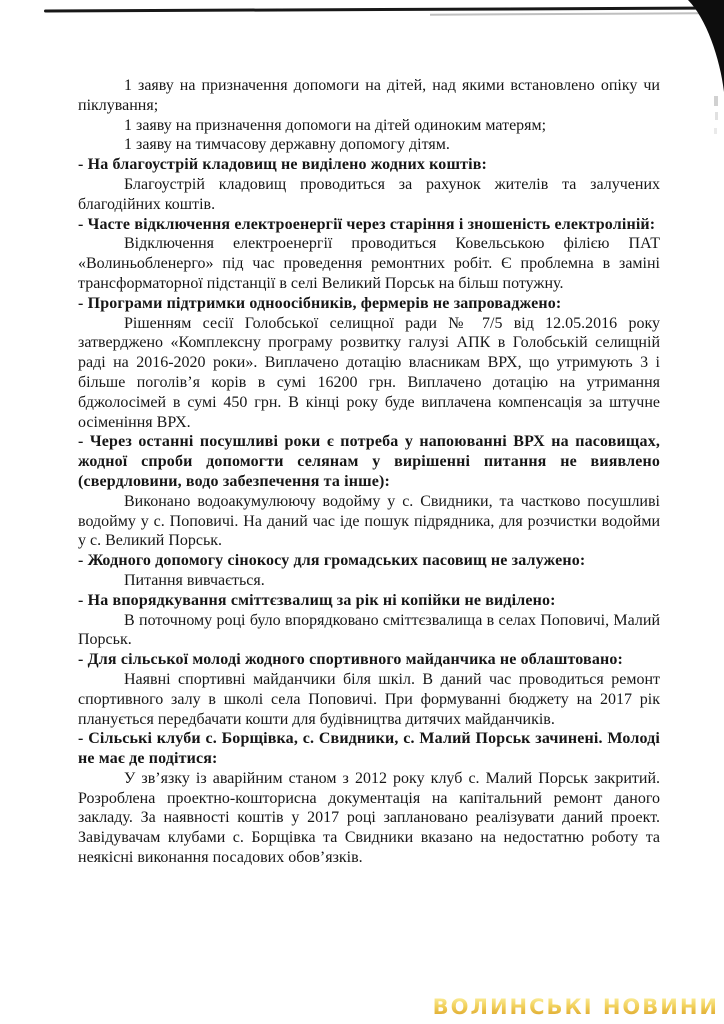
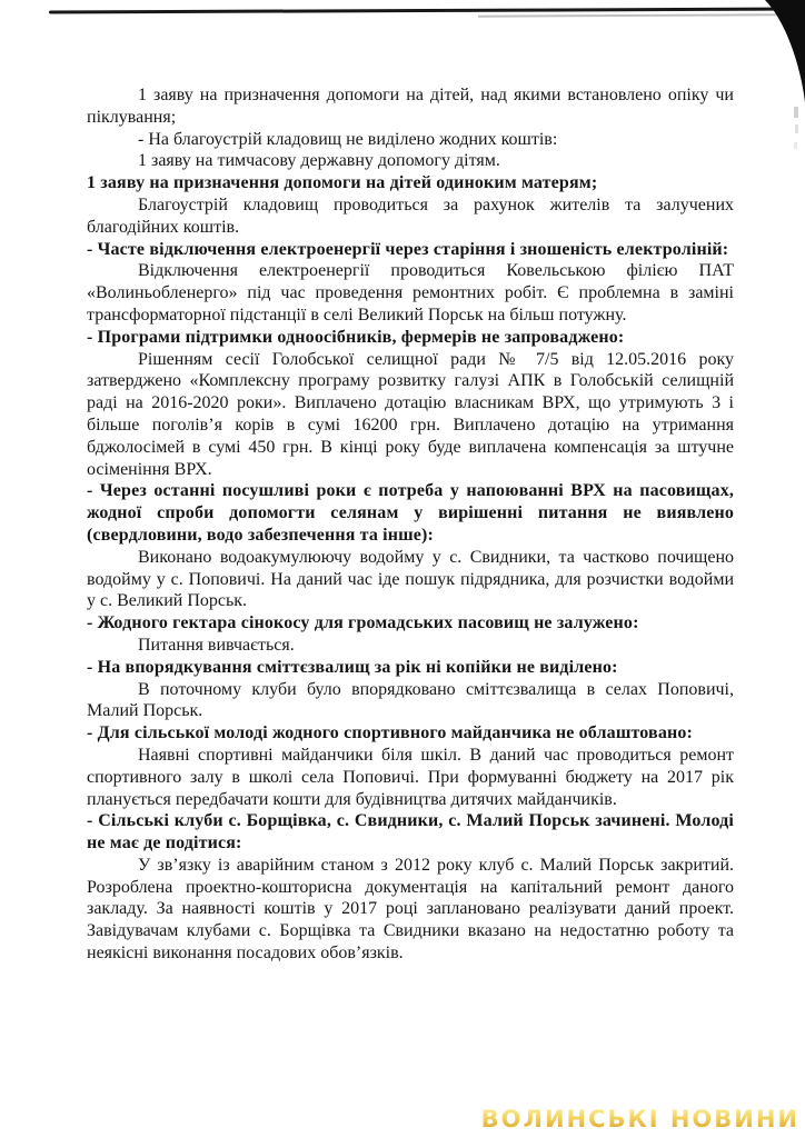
  1 заяву на призначення допомоги на дітей, над якими встановлено опіку чи піклування;
- 1 заяву на призначення допомоги на дітей одиноким матерям;
+ - На благоустрій кладовищ не виділено жодних коштів:
  1 заяву на тимчасову державну допомогу дітям.
- - На благоустрій кладовищ не виділено жодних коштів:
+ 1 заяву на призначення допомоги на дітей одиноким матерям;
  Благоустрій кладовищ проводиться за рахунок жителів та залучених благодійних коштів.
  - Часте відключення електроенергії через старіння і зношеність електроліній:
  Відключення електроенергії проводиться Ковельською філією ПАТ «Волиньобленерго» під час проведення ремонтних робіт. Є проблемна в заміні трансформаторної підстанції в селі Великий Порськ на більш потужну.
  - Програми підтримки одноосібників, фермерів не запроваджено:
  Рішенням сесії Голобської селищної ради № 7/5 від 12.05.2016 року затверджено «Комплексну програму розвитку галузі АПК в Голобській селищній раді на 2016-2020 роки». Виплачено дотацію власникам ВРХ, що утримують 3 і більше поголів’я корів в сумі 16200 грн. Виплачено дотацію на утримання бджолосімей в сумі 450 грн. В кінці року буде виплачена компенсація за штучне осіменіння ВРХ.
  - Через останні посушливі роки є потреба у напоюванні ВРХ на пасовищах, жодної спроби допомогти селянам у вирішенні питання не виявлено (свердловини, водо забезпечення та інше):
- Виконано водоакумулюючу водойму у с. Свидники, та частково посушливі водойму у с. Поповичі. На даний час іде пошук підрядника, для розчистки водойми у с. Великий Порськ.
+ Виконано водоакумулюючу водойму у с. Свидники, та частково почищено водойму у с. Поповичі. На даний час іде пошук підрядника, для розчистки водойми у с. Великий Порськ.
- - Жодного допомогу сінокосу для громадських пасовищ не залужено:
+ - Жодного гектара сінокосу для громадських пасовищ не залужено:
  Питання вивчається.
  - На впорядкування сміттєзвалищ за рік ні копійки не виділено:
- В поточному році було впорядковано сміттєзвалища в селах Поповичі, Малий Порськ.
+ В поточному клуби було впорядковано сміттєзвалища в селах Поповичі, Малий Порськ.
  - Для сільської молоді жодного спортивного майданчика не облаштовано:
  Наявні спортивні майданчики біля шкіл. В даний час проводиться ремонт спортивного залу в школі села Поповичі. При формуванні бюджету на 2017 рік планується передбачати кошти для будівництва дитячих майданчиків.
  - Сільські клуби с. Борщівка, с. Свидники, с. Малий Порськ зачинені. Молоді не має де подітися:
  У зв’язку із аварійним станом з 2012 року клуб с. Малий Порськ закритий. Розроблена проектно-кошторисна документація на капітальний ремонт даного закладу. За наявності коштів у 2017 році заплановано реалізувати даний проект. Завідувачам клубами с. Борщівка та Свидники вказано на недостатню роботу та неякісні виконання посадових обов’язків.
  ВОЛИНСЬКІ НОВИНИ
